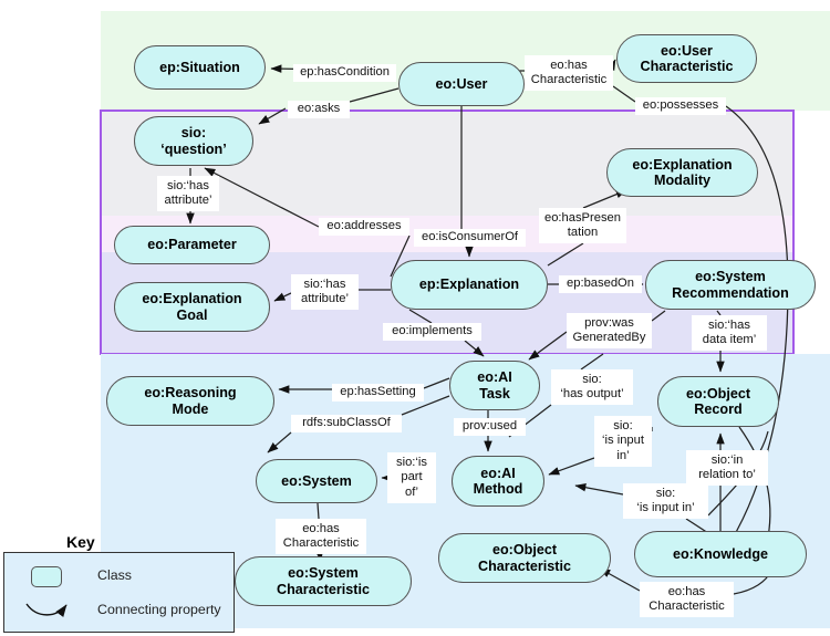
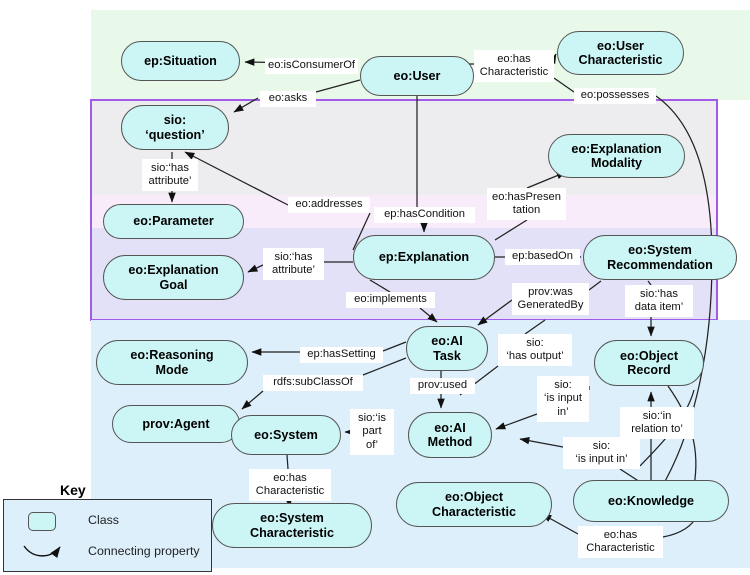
  ep:Situation
  eo:User
  eo:User
  Characteristic
  sio:
  ‘question’
  eo:Explanation
  Modality
  eo:Parameter
  eo:Explanation
  Goal
  ep:Explanation
  eo:System
  Recommendation
  eo:AI
  Task
  eo:Reasoning
  Mode
  eo:Object
  Record
+ prov:Agent
  eo:System
  eo:AI
  Method
  eo:Object
  Characteristic
  eo:Knowledge
  eo:System
  Characteristic
- ep:hasCondition
+ eo:isConsumerOf
  eo:has
  Characteristic
  eo:asks
  eo:possesses
  sio:‘has
  attribute’
- eo:isConsumerOf
+ ep:hasCondition
  eo:addresses
  eo:hasPresen
  tation
  sio:‘has
  attribute’
  ep:basedOn
  eo:implements
  prov:was
  GeneratedBy
  sio:‘has
  data item’
  ep:hasSetting
  sio:
  ‘has output’
  rdfs:subClassOf
  prov:used
  sio:
  ‘is input
  in’
  sio:‘in
  relation to’
  sio:‘is
  part
  of’
  sio:
  ‘is input in’
  eo:has
  Characteristic
  eo:has
  Characteristic
  Key
  Class
  Connecting property
